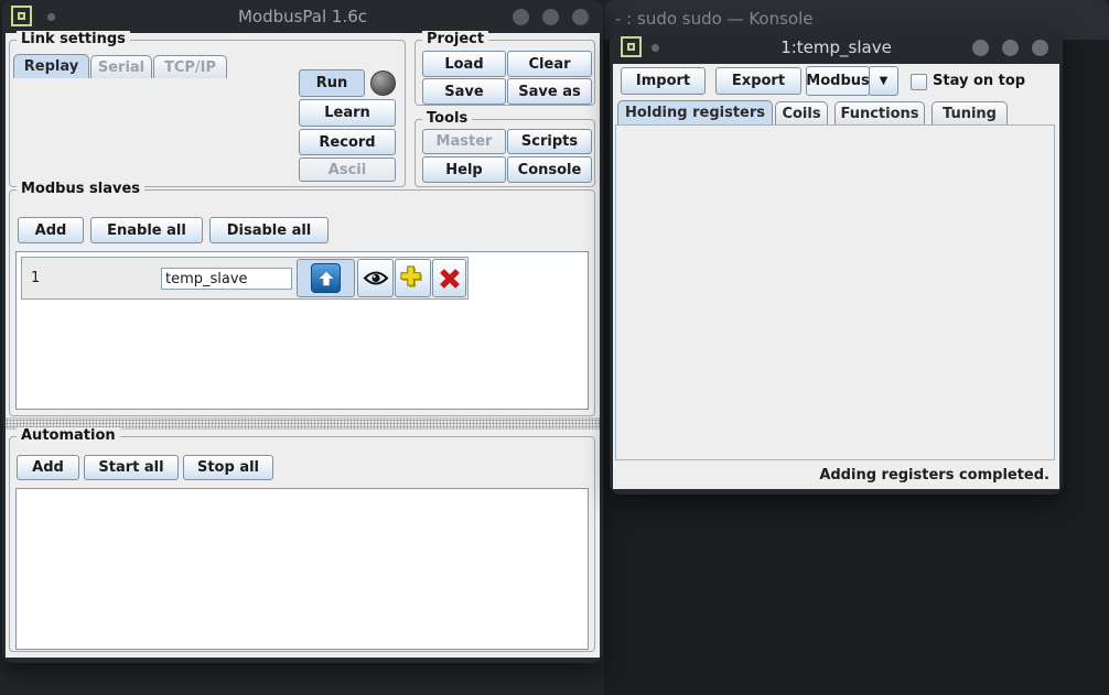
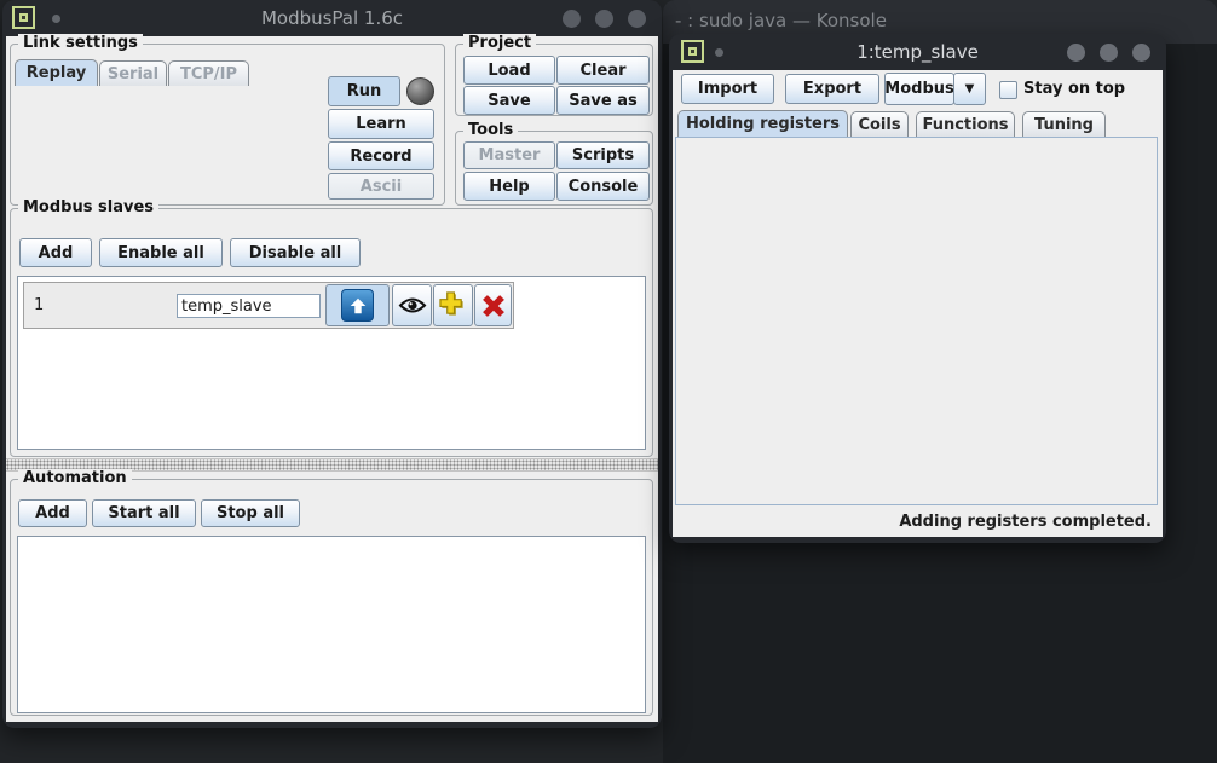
- - : sudo sudo — Konsole
+ - : sudo java — Konsole
  ModbusPal 1.6c
  Link settings
  Replay
  Serial
  TCP/IP
  Run
  Learn
  Record
  Ascii
  Project
  Load
  Clear
  Save
  Save as
  Tools
  Master
  Scripts
  Help
  Console
  Modbus slaves
  Add
  Enable all
  Disable all
  1
  temp_slave
  Automation
  Add
  Start all
  Stop all
  1:temp_slave
  Import
  Export
  Modbus
  ▼
  Stay on top
  Holding registers
  Coils
  Functions
  Tuning
  Adding registers completed.
